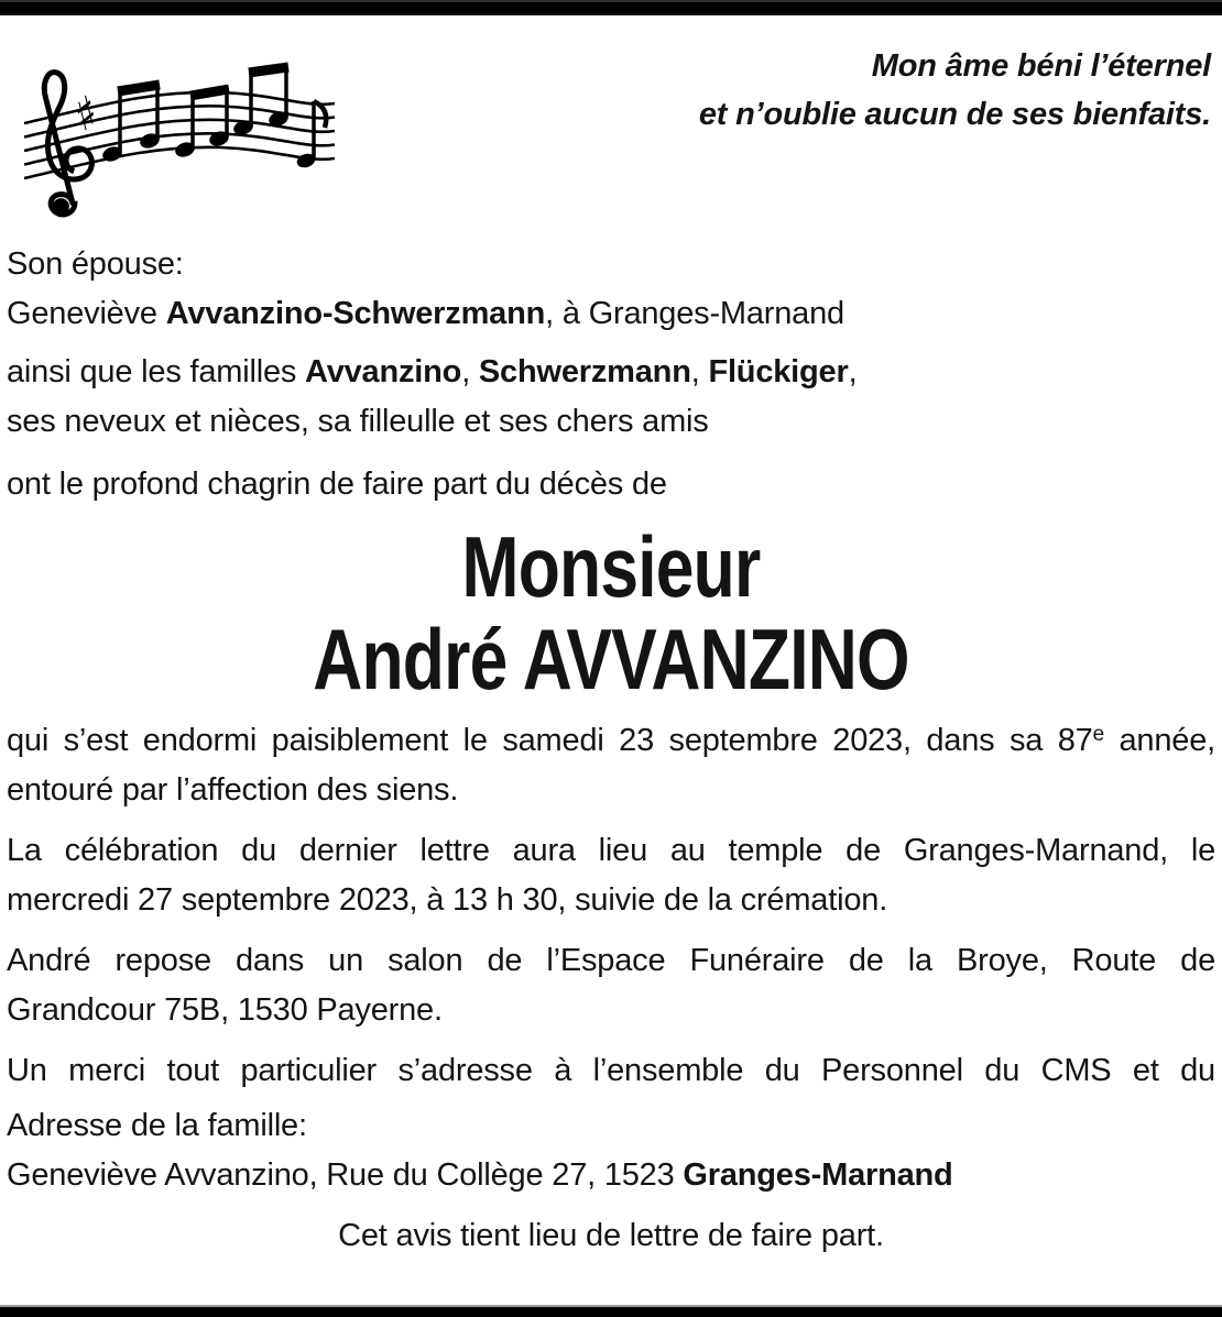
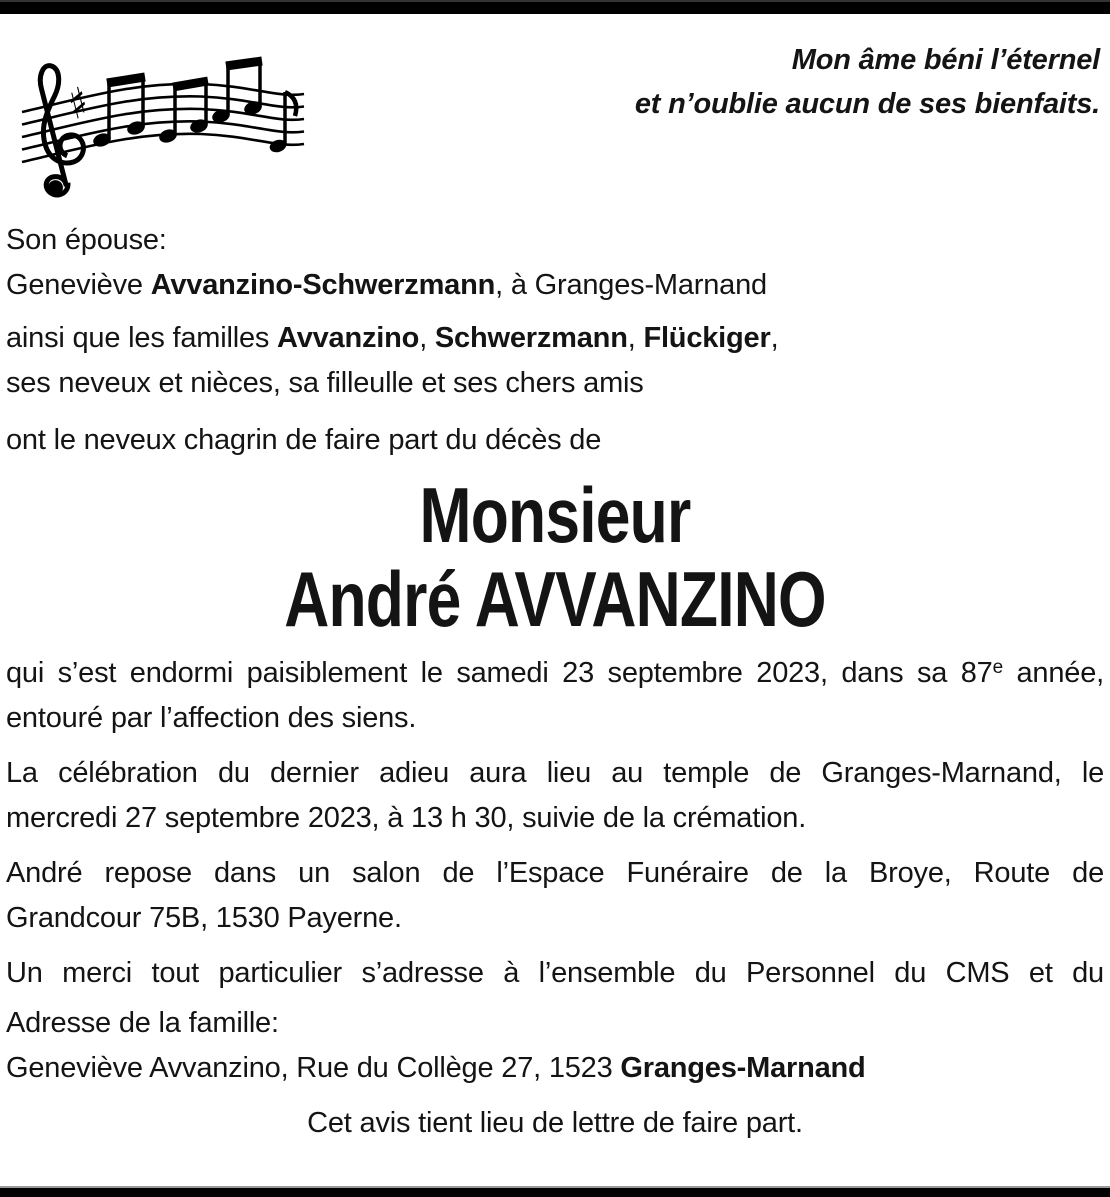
  Mon âme béni l’éternel
  et n’oublie aucun de ses bienfaits.
  Son épouse:
  Geneviève Avvanzino-Schwerzmann, à Granges-Marnand
  ainsi que les familles Avvanzino, Schwerzmann, Flückiger,
  ses neveux et nièces, sa filleulle et ses chers amis
- ont le profond chagrin de faire part du décès de
+ ont le neveux chagrin de faire part du décès de
  Monsieur
  André AVVANZINO
  qui s’est endormi paisiblement le samedi 23 septembre 2023, dans sa 87e année,
  entouré par l’affection des siens.
- La célébration du dernier lettre aura lieu au temple de Granges-Marnand, le
+ La célébration du dernier adieu aura lieu au temple de Granges-Marnand, le
  mercredi 27 septembre 2023, à 13 h 30, suivie de la crémation.
  André repose dans un salon de l’Espace Funéraire de la Broye, Route de
  Grandcour 75B, 1530 Payerne.
  Un merci tout particulier s’adresse à l’ensemble du Personnel du CMS et du
  Adresse de la famille:
  Geneviève Avvanzino, Rue du Collège 27, 1523 Granges-Marnand
  Cet avis tient lieu de lettre de faire part.
